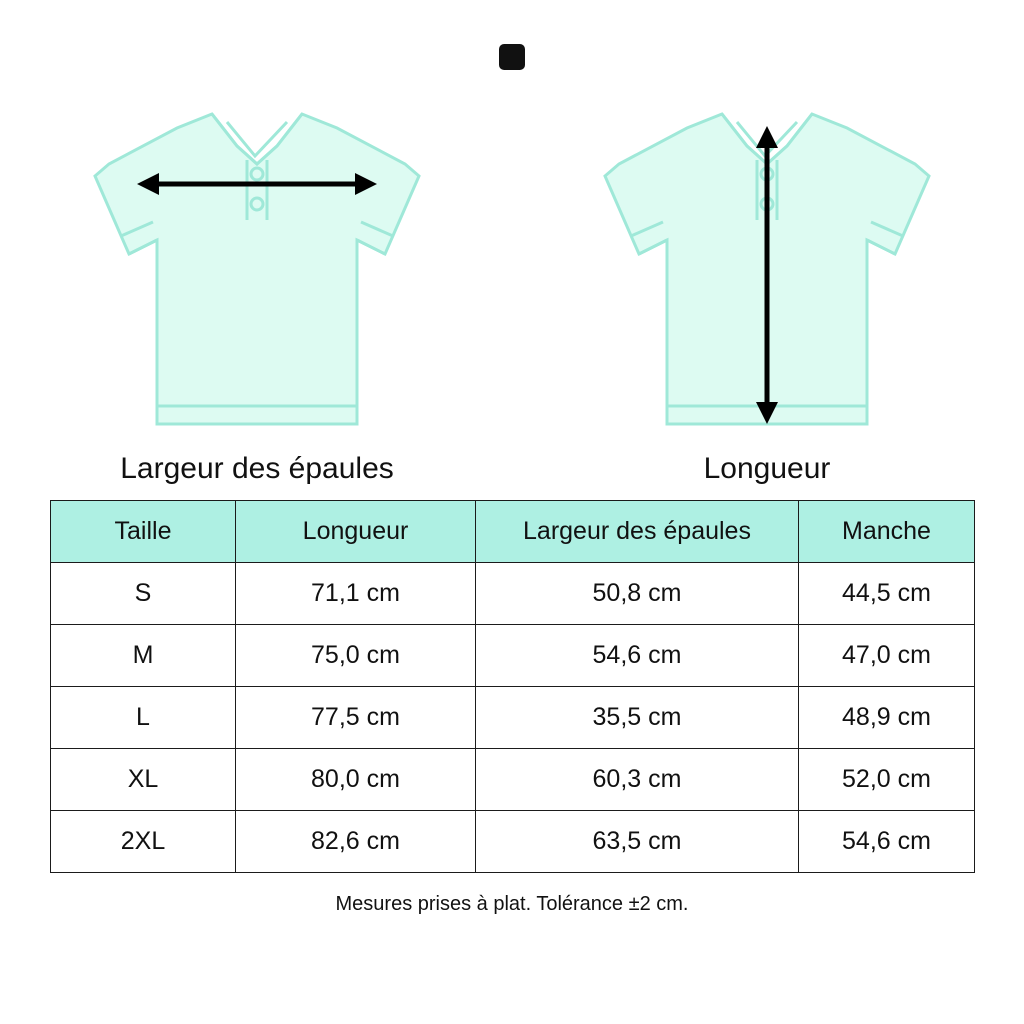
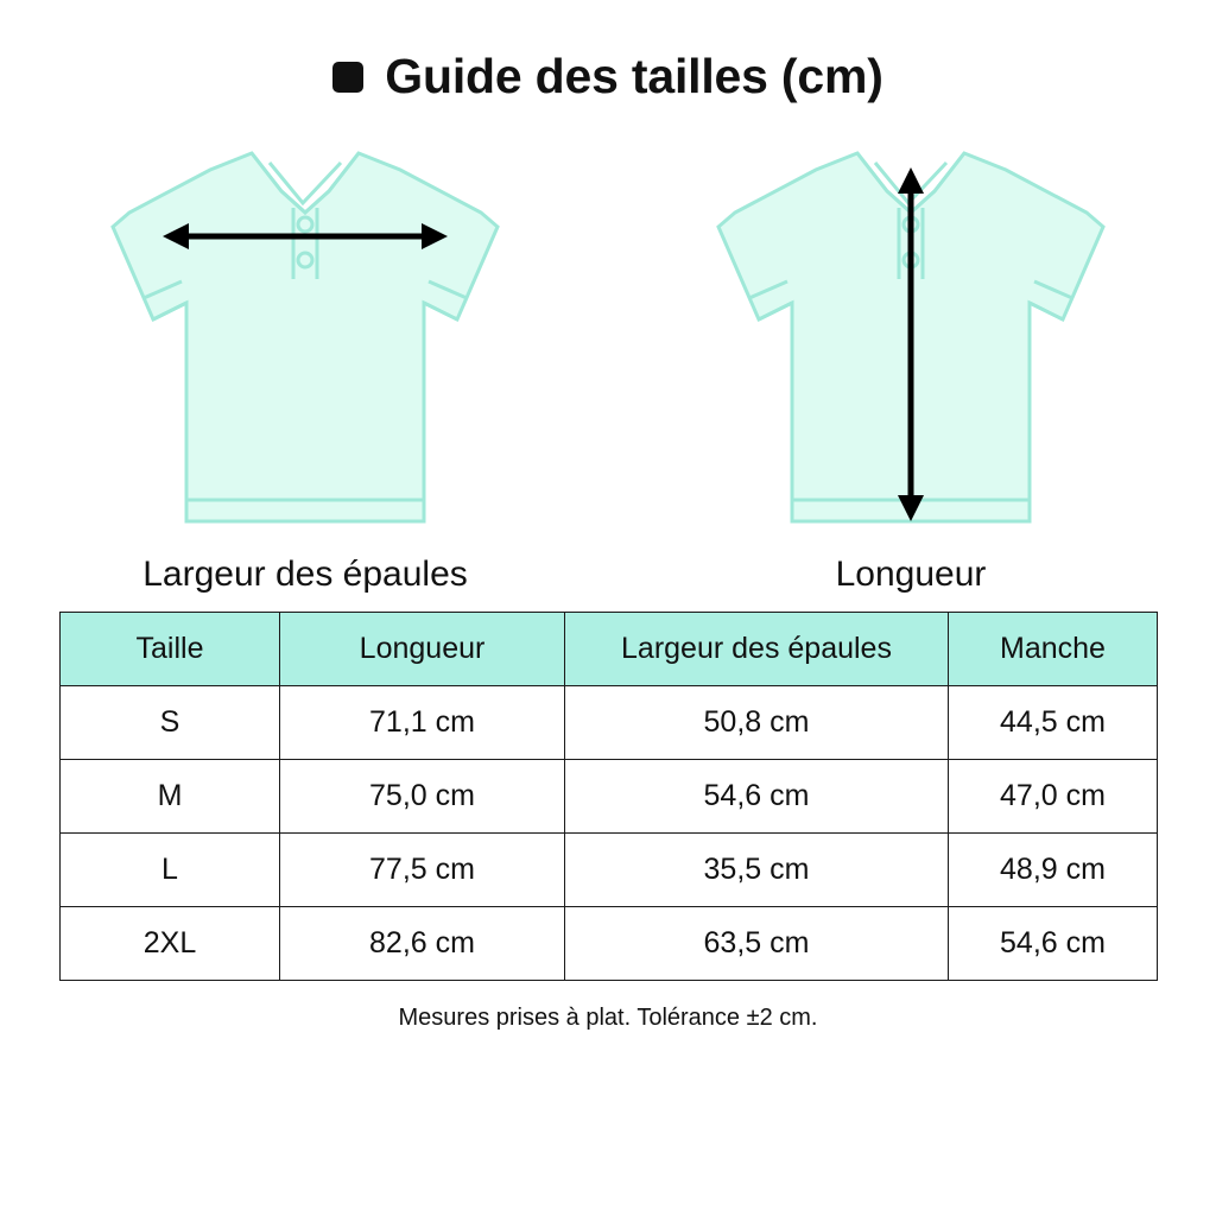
+ Guide des tailles (cm)
  Largeur des épaules
  Longueur
  Taille	Longueur	Largeur des épaules	Manche
  S	71,1 cm	50,8 cm	44,5 cm
  M	75,0 cm	54,6 cm	47,0 cm
  L	77,5 cm	35,5 cm	48,9 cm
- XL	80,0 cm	60,3 cm	52,0 cm
  2XL	82,6 cm	63,5 cm	54,6 cm
  Mesures prises à plat. Tolérance ±2 cm.
